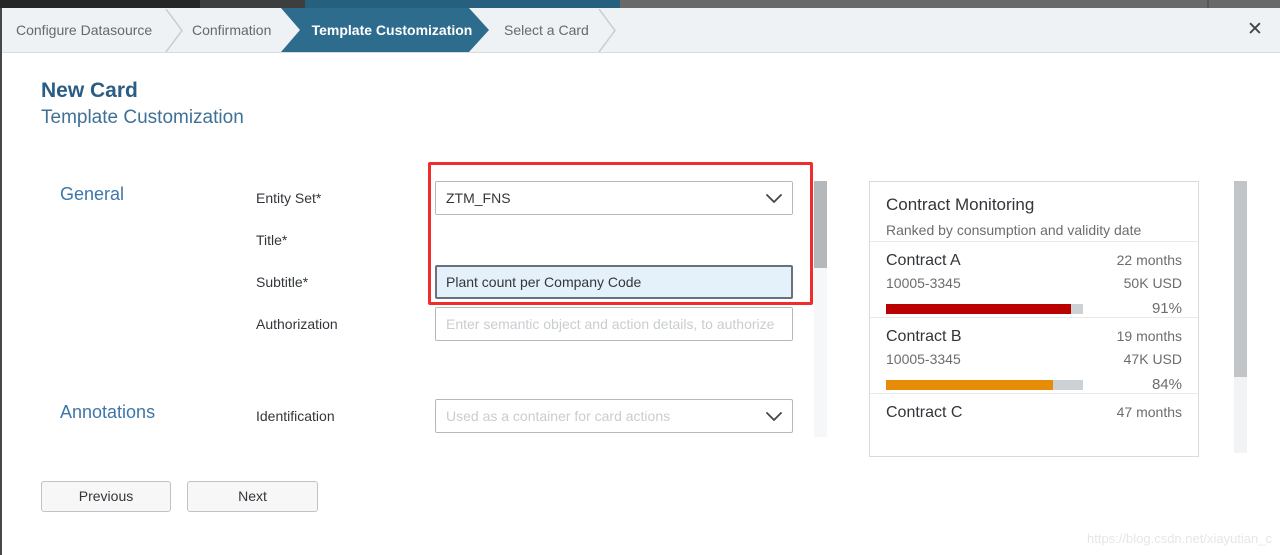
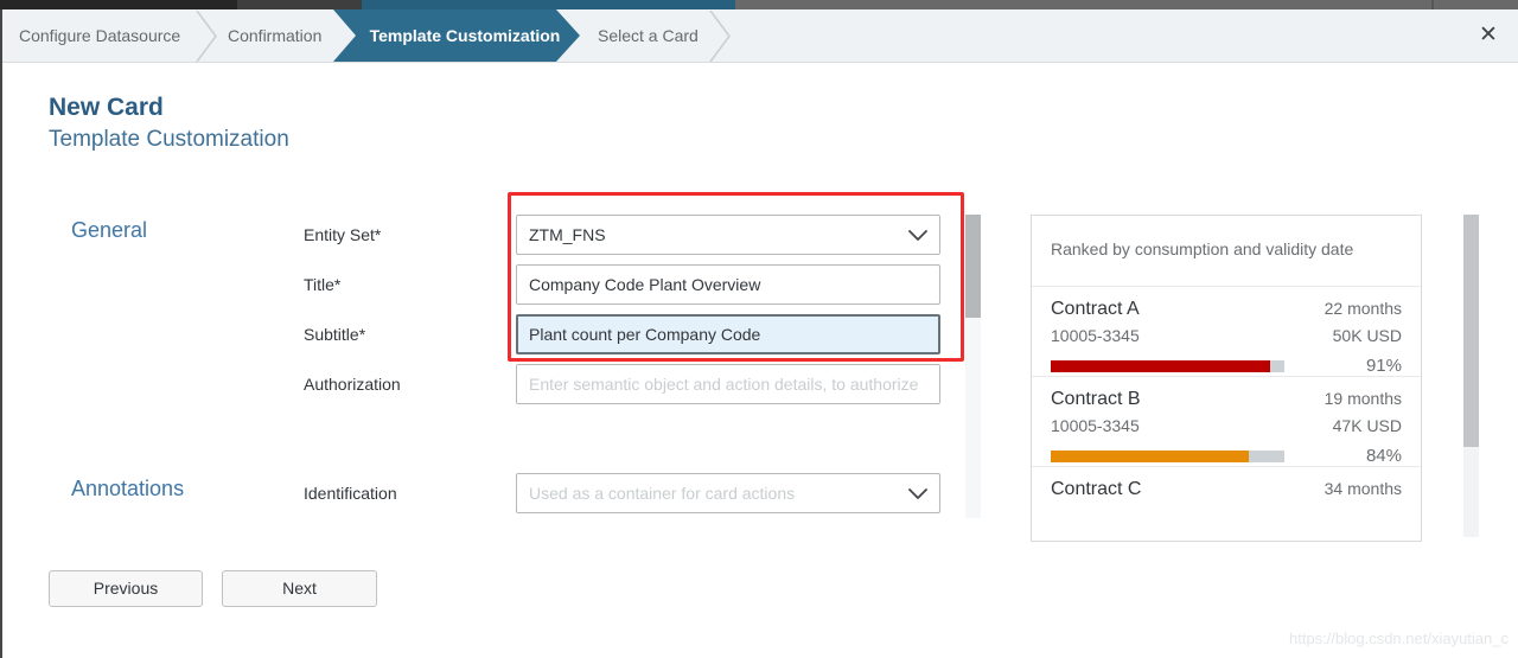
  Configure Datasource
  Confirmation
  Template Customization
  Select a Card
  ✕
  New Card
  Template Customization
  General
  Annotations
  Entity Set*
  Title*
  Subtitle*
  Authorization
  Identification
  ZTM_FNS
+ Company Code Plant Overview
  Plant count per Company Code
  Enter semantic object and action details, to authorize
  Used as a container for card actions
- Contract Monitoring
  Ranked by consumption and validity date
  Contract A
  22 months
  10005-3345
  50K USD
  91%
  Contract B
  19 months
  10005-3345
  47K USD
  84%
  Contract C
- 47 months
+ 34 months
  Previous
  Next
  https://blog.csdn.net/xiayutian_c
